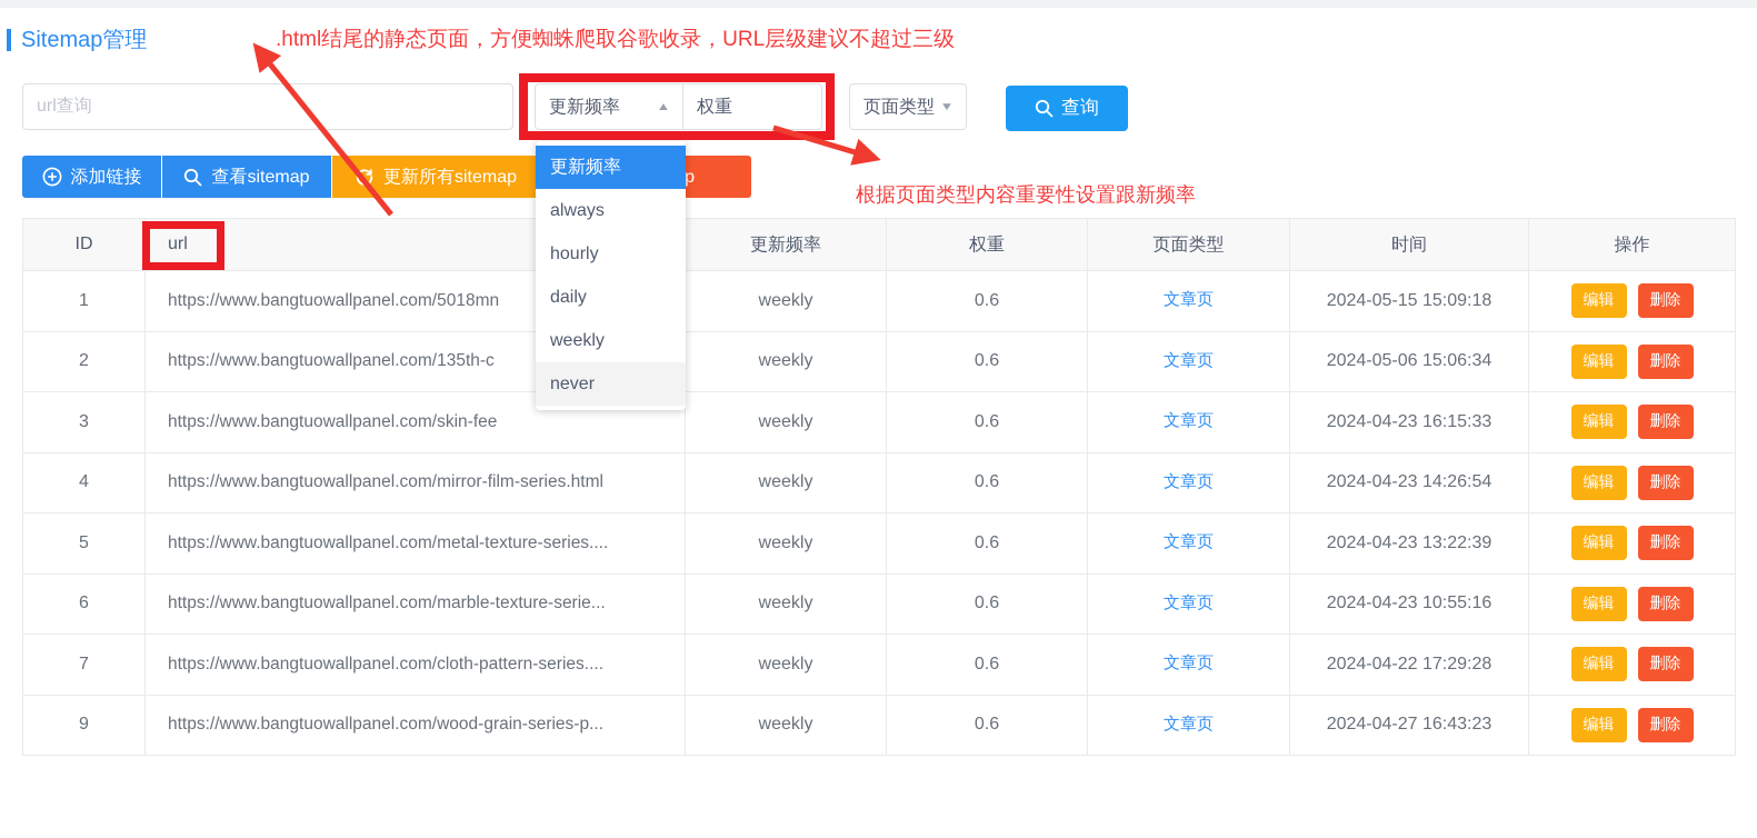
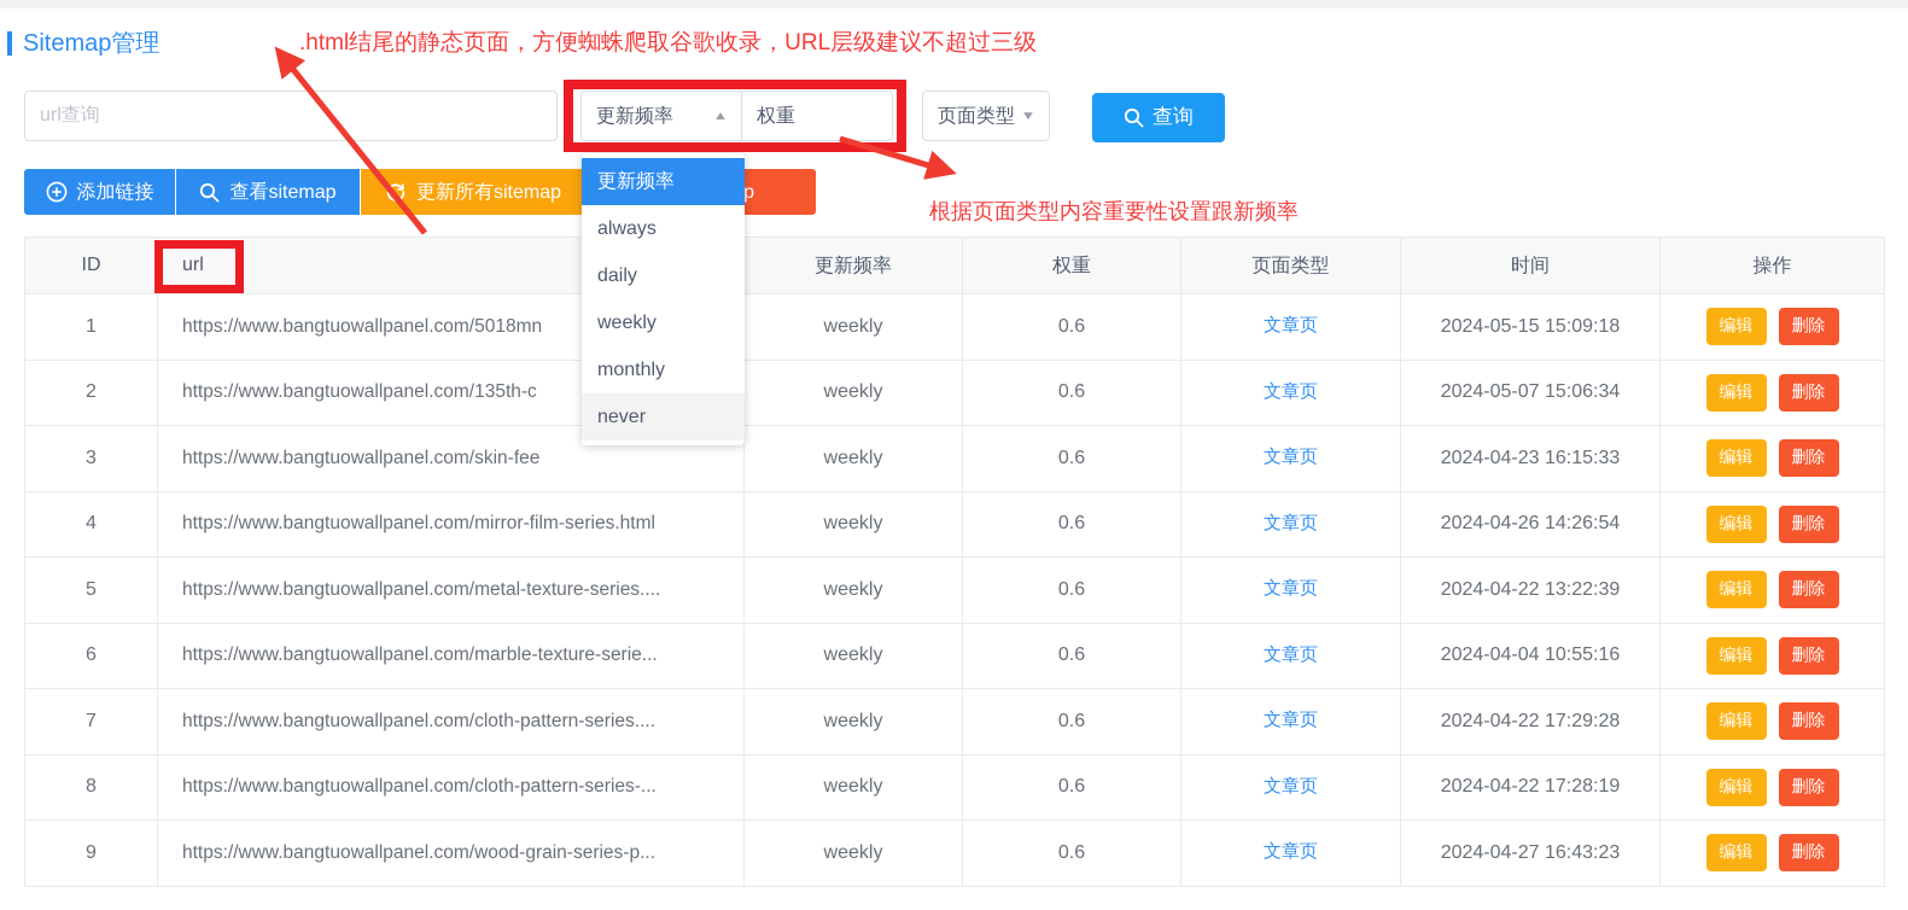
  Sitemap管理
  .html结尾的静态页面，方便蜘蛛爬取谷歌收录，URL层级建议不超过三级
  根据页面类型内容重要性设置跟新频率
  url查询
  更新频率
  ▲
  权重
  页面类型
  ▼
  查询
  添加链接
  查看sitemap
  更新所有sitemap
  ID	url	更新频率	权重	页面类型	时间	操作
  1	https://www.bangtuowallpanel.com/5018mn	weekly	0.6	文章页	2024-05-15 15:09:18	编辑 删除
- 2	https://www.bangtuowallpanel.com/135th-c	weekly	0.6	文章页	2024-05-06 15:06:34	编辑 删除
+ 2	https://www.bangtuowallpanel.com/135th-c	weekly	0.6	文章页	2024-05-07 15:06:34	编辑 删除
  3	https://www.bangtuowallpanel.com/skin-fee	weekly	0.6	文章页	2024-04-23 16:15:33	编辑 删除
- 4	https://www.bangtuowallpanel.com/mirror-film-series.html	weekly	0.6	文章页	2024-04-23 14:26:54	编辑 删除
+ 4	https://www.bangtuowallpanel.com/mirror-film-series.html	weekly	0.6	文章页	2024-04-26 14:26:54	编辑 删除
- 5	https://www.bangtuowallpanel.com/metal-texture-series....	weekly	0.6	文章页	2024-04-23 13:22:39	编辑 删除
+ 5	https://www.bangtuowallpanel.com/metal-texture-series....	weekly	0.6	文章页	2024-04-22 13:22:39	编辑 删除
- 6	https://www.bangtuowallpanel.com/marble-texture-serie...	weekly	0.6	文章页	2024-04-23 10:55:16	编辑 删除
+ 6	https://www.bangtuowallpanel.com/marble-texture-serie...	weekly	0.6	文章页	2024-04-04 10:55:16	编辑 删除
  7	https://www.bangtuowallpanel.com/cloth-pattern-series....	weekly	0.6	文章页	2024-04-22 17:29:28	编辑 删除
+ 8	https://www.bangtuowallpanel.com/cloth-pattern-series-...	weekly	0.6	文章页	2024-04-22 17:28:19	编辑 删除
  9	https://www.bangtuowallpanel.com/wood-grain-series-p...	weekly	0.6	文章页	2024-04-27 16:43:23	编辑 删除
  更新频率
  always
- hourly
  daily
  weekly
+ monthly
  never
